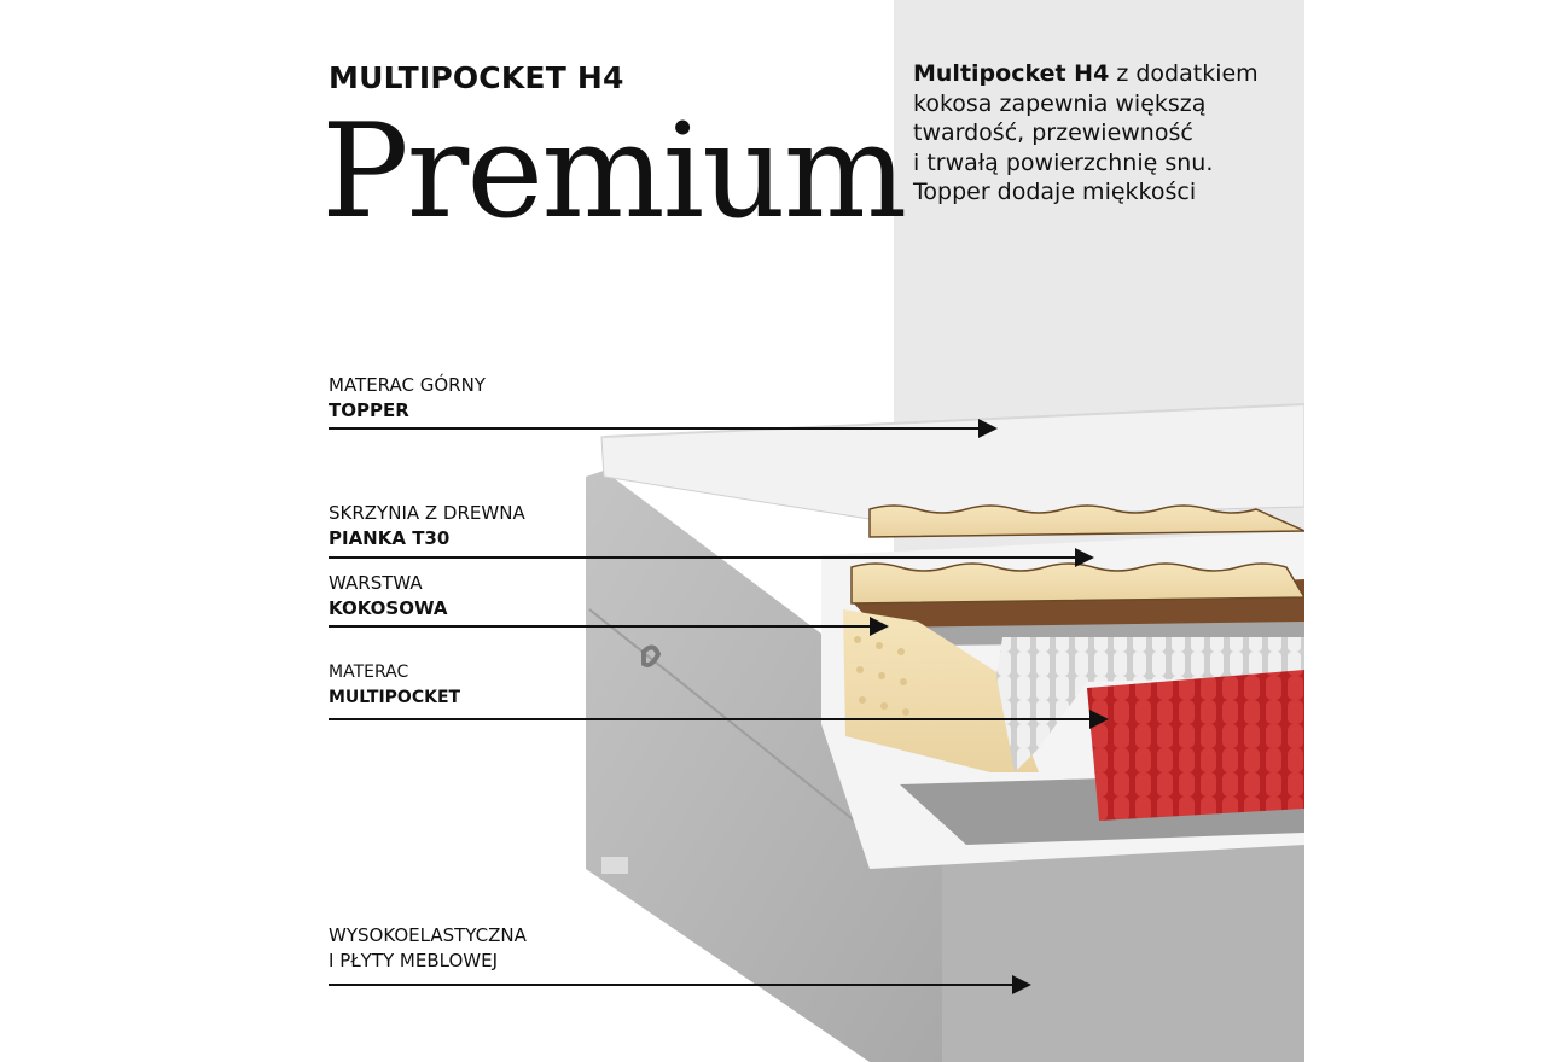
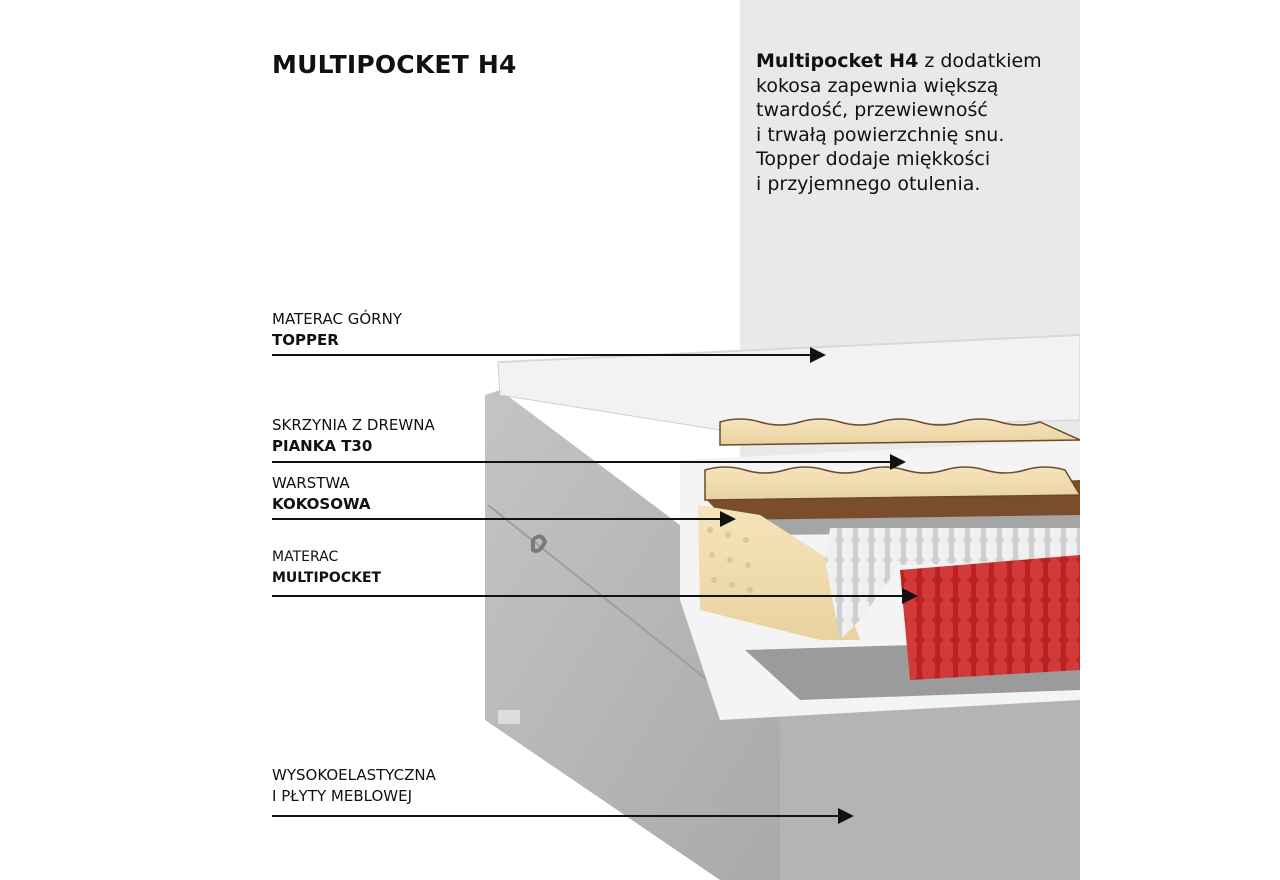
  MULTIPOCKET H4
- Premium
  Multipocket H4 z dodatkiem
  kokosa zapewnia większą
  twardość, przewiewność
  i trwałą powierzchnię snu.
  Topper dodaje miękkości
+ i przyjemnego otulenia.
  MATERAC GÓRNY
  TOPPER
  SKRZYNIA Z DREWNA
  PIANKA T30
  WARSTWA
  KOKOSOWA
  MATERAC
  MULTIPOCKET
  WYSOKOELASTYCZNA
  I PŁYTY MEBLOWEJ
